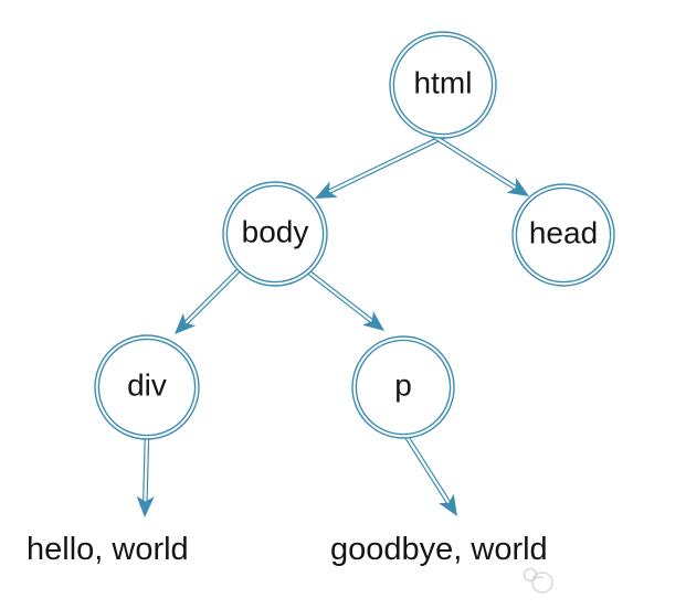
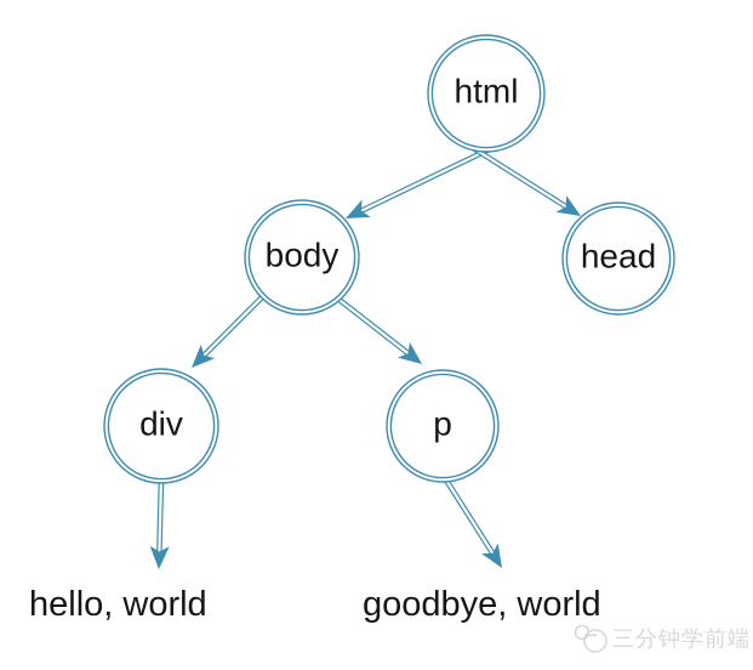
  html
  body
  head
  div
  p
  hello, world
  goodbye, world
+ 三分钟学前端
